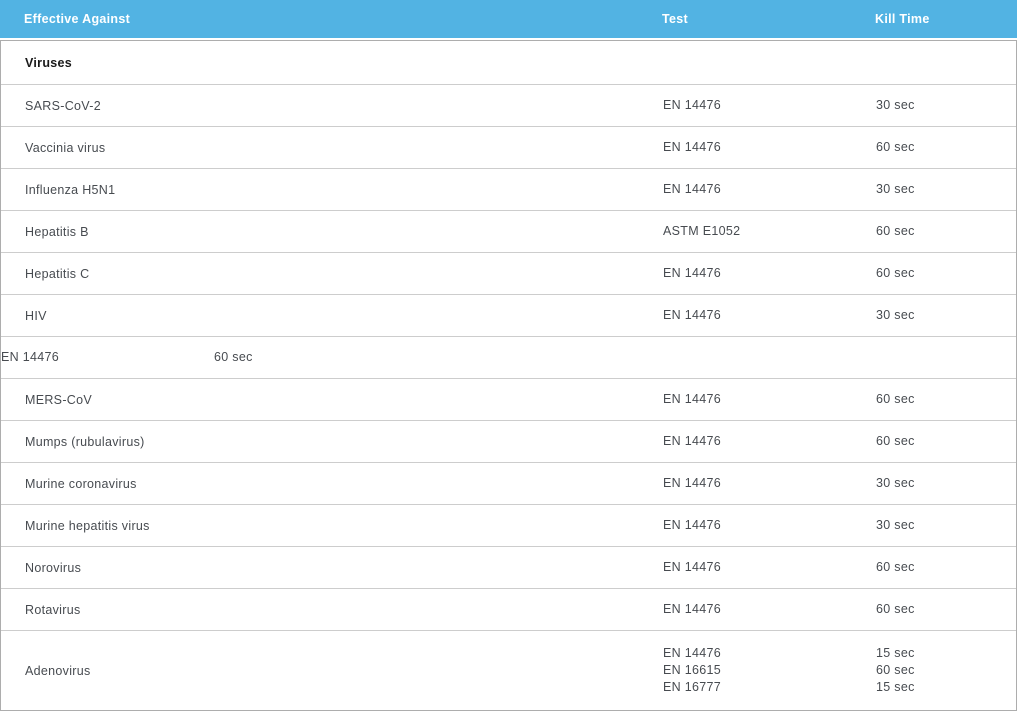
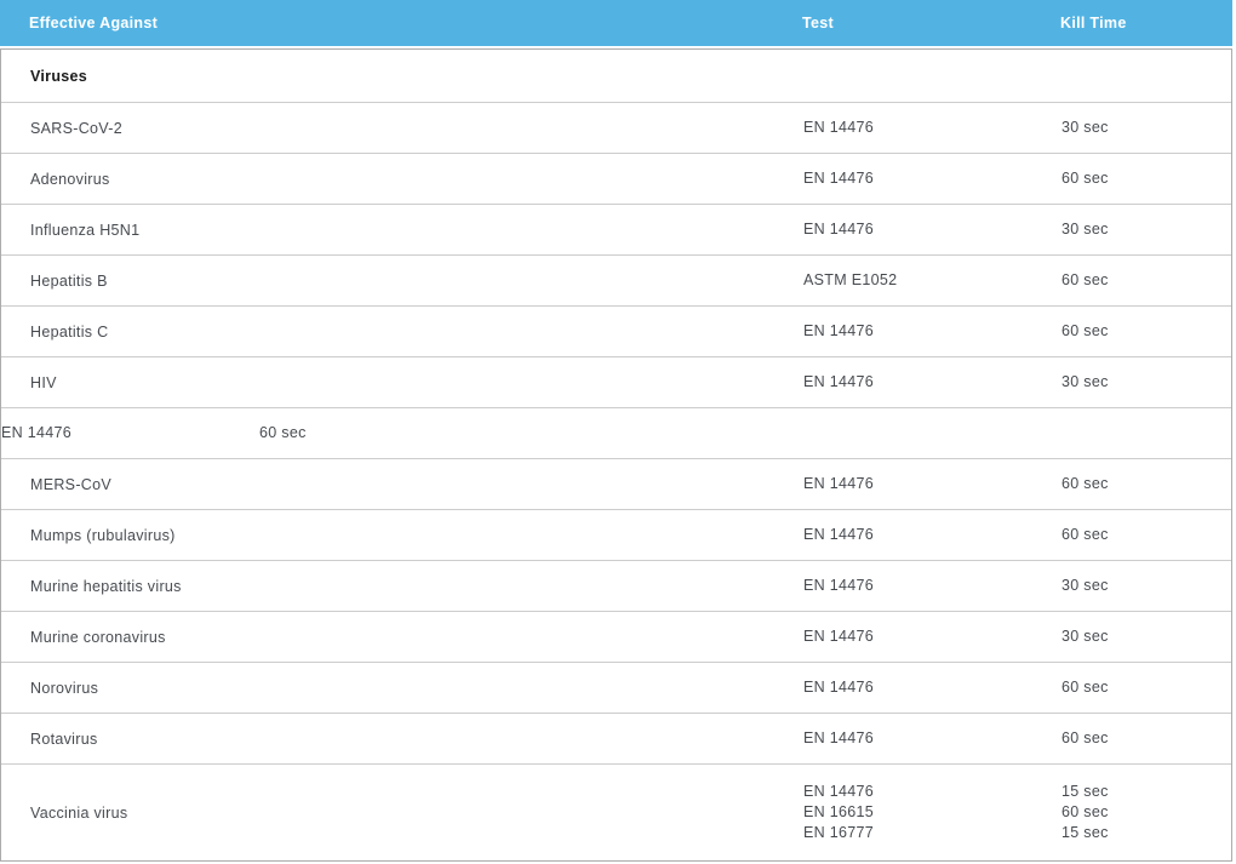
  Effective Against
  Test
  Kill Time
  Viruses
  SARS-CoV-2
  EN 14476
  30 sec
- Vaccinia virus
+ Adenovirus
  EN 14476
  60 sec
  Influenza H5N1
  EN 14476
  30 sec
  Hepatitis B
  ASTM E1052
  60 sec
  Hepatitis C
  EN 14476
  60 sec
  HIV
  EN 14476
  30 sec
  EN 14476
  60 sec
  MERS-CoV
  EN 14476
  60 sec
  Mumps (rubulavirus)
  EN 14476
  60 sec
- Murine coronavirus
+ Murine hepatitis virus
  EN 14476
  30 sec
- Murine hepatitis virus
+ Murine coronavirus
  EN 14476
  30 sec
  Norovirus
  EN 14476
  60 sec
  Rotavirus
  EN 14476
  60 sec
- Adenovirus
+ Vaccinia virus
  EN 14476
  EN 16615
  EN 16777
  15 sec
  60 sec
  15 sec
